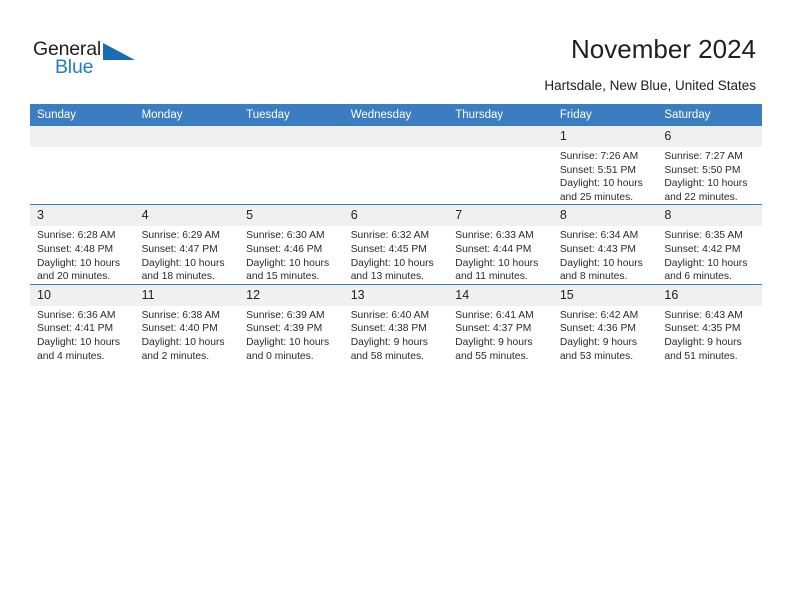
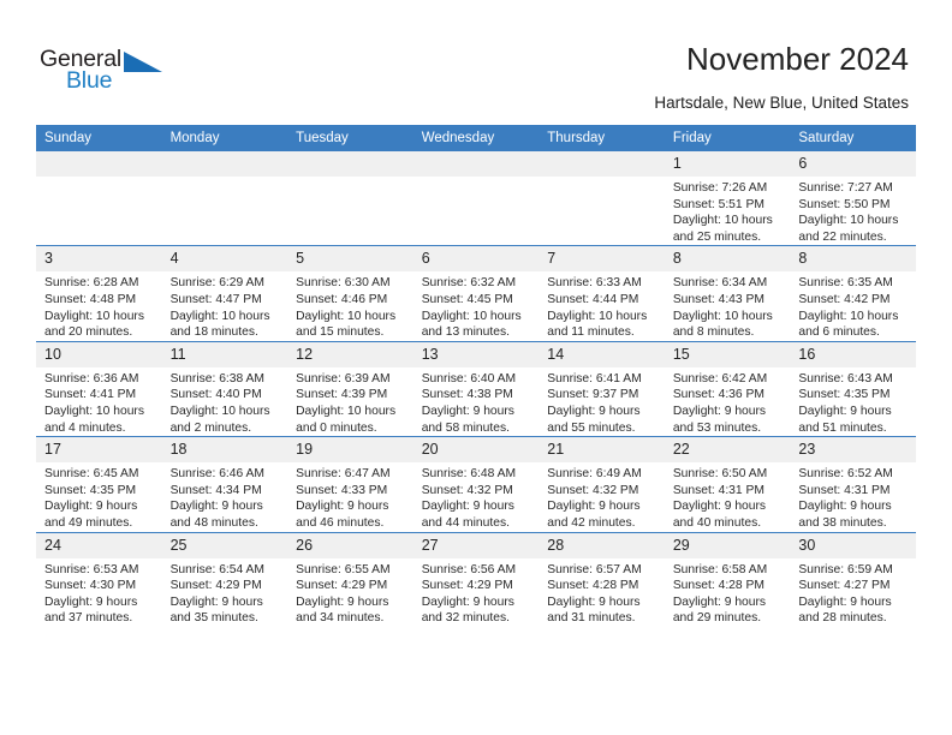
  General
  Blue
  November 2024
  Hartsdale, New Blue, United States
  Sunday	Monday	Tuesday	Wednesday	Thursday	Friday	Saturday
  					1Sunrise: 7:26 AMSunset: 5:51 PMDaylight: 10 hours and 25 minutes.	6Sunrise: 7:27 AMSunset: 5:50 PMDaylight: 10 hours and 22 minutes.
  3Sunrise: 6:28 AMSunset: 4:48 PMDaylight: 10 hours and 20 minutes.	4Sunrise: 6:29 AMSunset: 4:47 PMDaylight: 10 hours and 18 minutes.	5Sunrise: 6:30 AMSunset: 4:46 PMDaylight: 10 hours and 15 minutes.	6Sunrise: 6:32 AMSunset: 4:45 PMDaylight: 10 hours and 13 minutes.	7Sunrise: 6:33 AMSunset: 4:44 PMDaylight: 10 hours and 11 minutes.	8Sunrise: 6:34 AMSunset: 4:43 PMDaylight: 10 hours and 8 minutes.	8Sunrise: 6:35 AMSunset: 4:42 PMDaylight: 10 hours and 6 minutes.
- 10Sunrise: 6:36 AMSunset: 4:41 PMDaylight: 10 hours and 4 minutes.	11Sunrise: 6:38 AMSunset: 4:40 PMDaylight: 10 hours and 2 minutes.	12Sunrise: 6:39 AMSunset: 4:39 PMDaylight: 10 hours and 0 minutes.	13Sunrise: 6:40 AMSunset: 4:38 PMDaylight: 9 hours and 58 minutes.	14Sunrise: 6:41 AMSunset: 4:37 PMDaylight: 9 hours and 55 minutes.	15Sunrise: 6:42 AMSunset: 4:36 PMDaylight: 9 hours and 53 minutes.	16Sunrise: 6:43 AMSunset: 4:35 PMDaylight: 9 hours and 51 minutes.
+ 10Sunrise: 6:36 AMSunset: 4:41 PMDaylight: 10 hours and 4 minutes.	11Sunrise: 6:38 AMSunset: 4:40 PMDaylight: 10 hours and 2 minutes.	12Sunrise: 6:39 AMSunset: 4:39 PMDaylight: 10 hours and 0 minutes.	13Sunrise: 6:40 AMSunset: 4:38 PMDaylight: 9 hours and 58 minutes.	14Sunrise: 6:41 AMSunset: 9:37 PMDaylight: 9 hours and 55 minutes.	15Sunrise: 6:42 AMSunset: 4:36 PMDaylight: 9 hours and 53 minutes.	16Sunrise: 6:43 AMSunset: 4:35 PMDaylight: 9 hours and 51 minutes.
+ 17Sunrise: 6:45 AMSunset: 4:35 PMDaylight: 9 hours and 49 minutes.	18Sunrise: 6:46 AMSunset: 4:34 PMDaylight: 9 hours and 48 minutes.	19Sunrise: 6:47 AMSunset: 4:33 PMDaylight: 9 hours and 46 minutes.	20Sunrise: 6:48 AMSunset: 4:32 PMDaylight: 9 hours and 44 minutes.	21Sunrise: 6:49 AMSunset: 4:32 PMDaylight: 9 hours and 42 minutes.	22Sunrise: 6:50 AMSunset: 4:31 PMDaylight: 9 hours and 40 minutes.	23Sunrise: 6:52 AMSunset: 4:31 PMDaylight: 9 hours and 38 minutes.
+ 24Sunrise: 6:53 AMSunset: 4:30 PMDaylight: 9 hours and 37 minutes.	25Sunrise: 6:54 AMSunset: 4:29 PMDaylight: 9 hours and 35 minutes.	26Sunrise: 6:55 AMSunset: 4:29 PMDaylight: 9 hours and 34 minutes.	27Sunrise: 6:56 AMSunset: 4:29 PMDaylight: 9 hours and 32 minutes.	28Sunrise: 6:57 AMSunset: 4:28 PMDaylight: 9 hours and 31 minutes.	29Sunrise: 6:58 AMSunset: 4:28 PMDaylight: 9 hours and 29 minutes.	30Sunrise: 6:59 AMSunset: 4:27 PMDaylight: 9 hours and 28 minutes.
